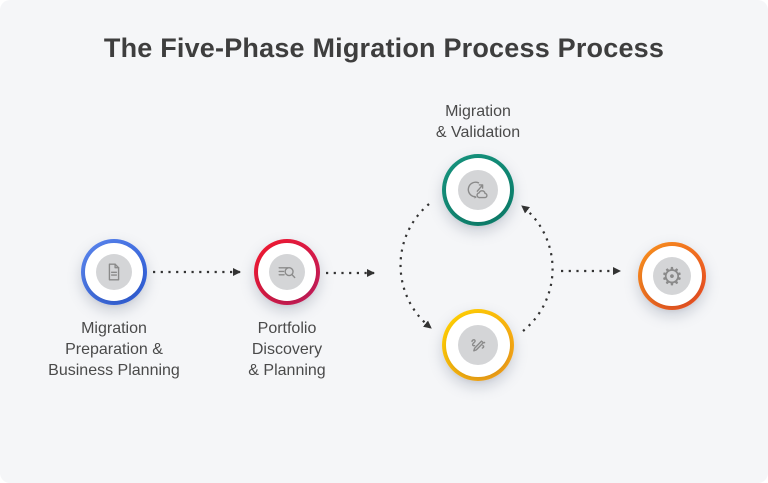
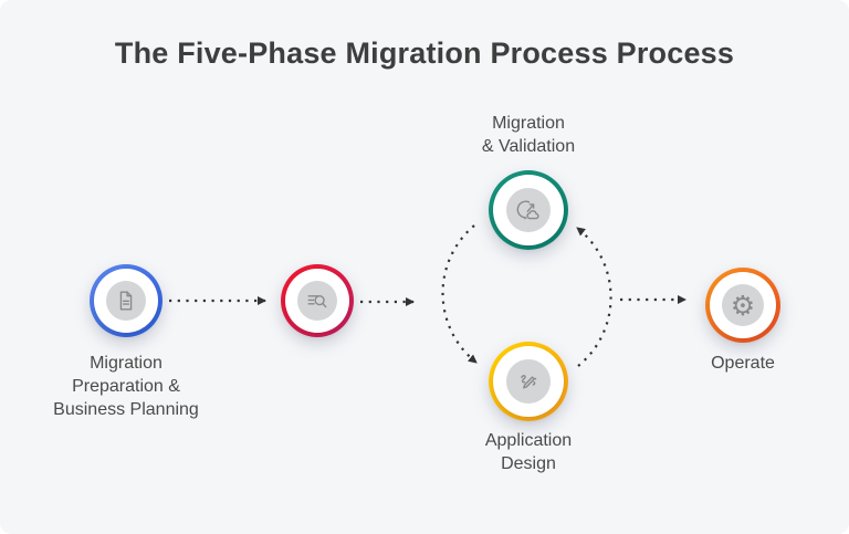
  The Five-Phase Migration Process Process
  Migration
  Preparation &
  Business Planning
- Portfolio
- Discovery
- & Planning
  Migration
  & Validation
+ Application
+ Design
  ⚙
+ Operate
